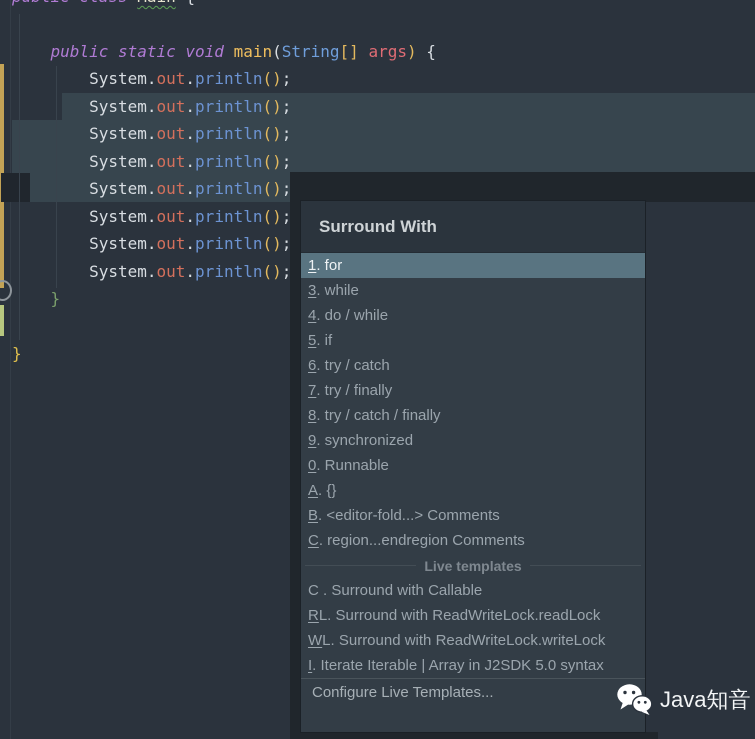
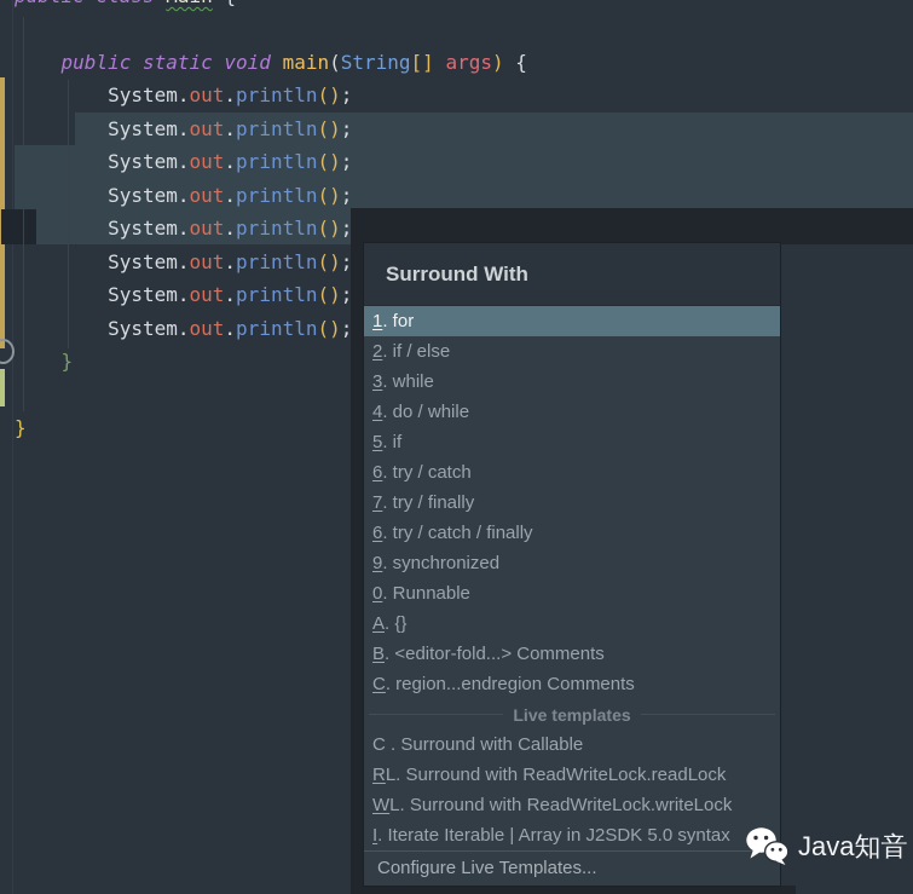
  public static void main(String[] args) {
  System.out.println();
  System.out.println();
  System.out.println();
  System.out.println();
  System.out.println();
  System.out.println();
  System.out.println();
  System.out.println();
  }
  }
  Surround With
  1. for
+ 2. if / else
  3. while
  4. do / while
  5. if
  6. try / catch
  7. try / finally
- 8. try / catch / finally
+ 6. try / catch / finally
  9. synchronized
  0. Runnable
  A. {}
  B. <editor-fold...> Comments
  C. region...endregion Comments
  Live templates
  C . Surround with Callable
  RL. Surround with ReadWriteLock.readLock
  WL. Surround with ReadWriteLock.writeLock
  I. Iterate Iterable | Array in J2SDK 5.0 syntax
  Configure Live Templates...
  Java知音
